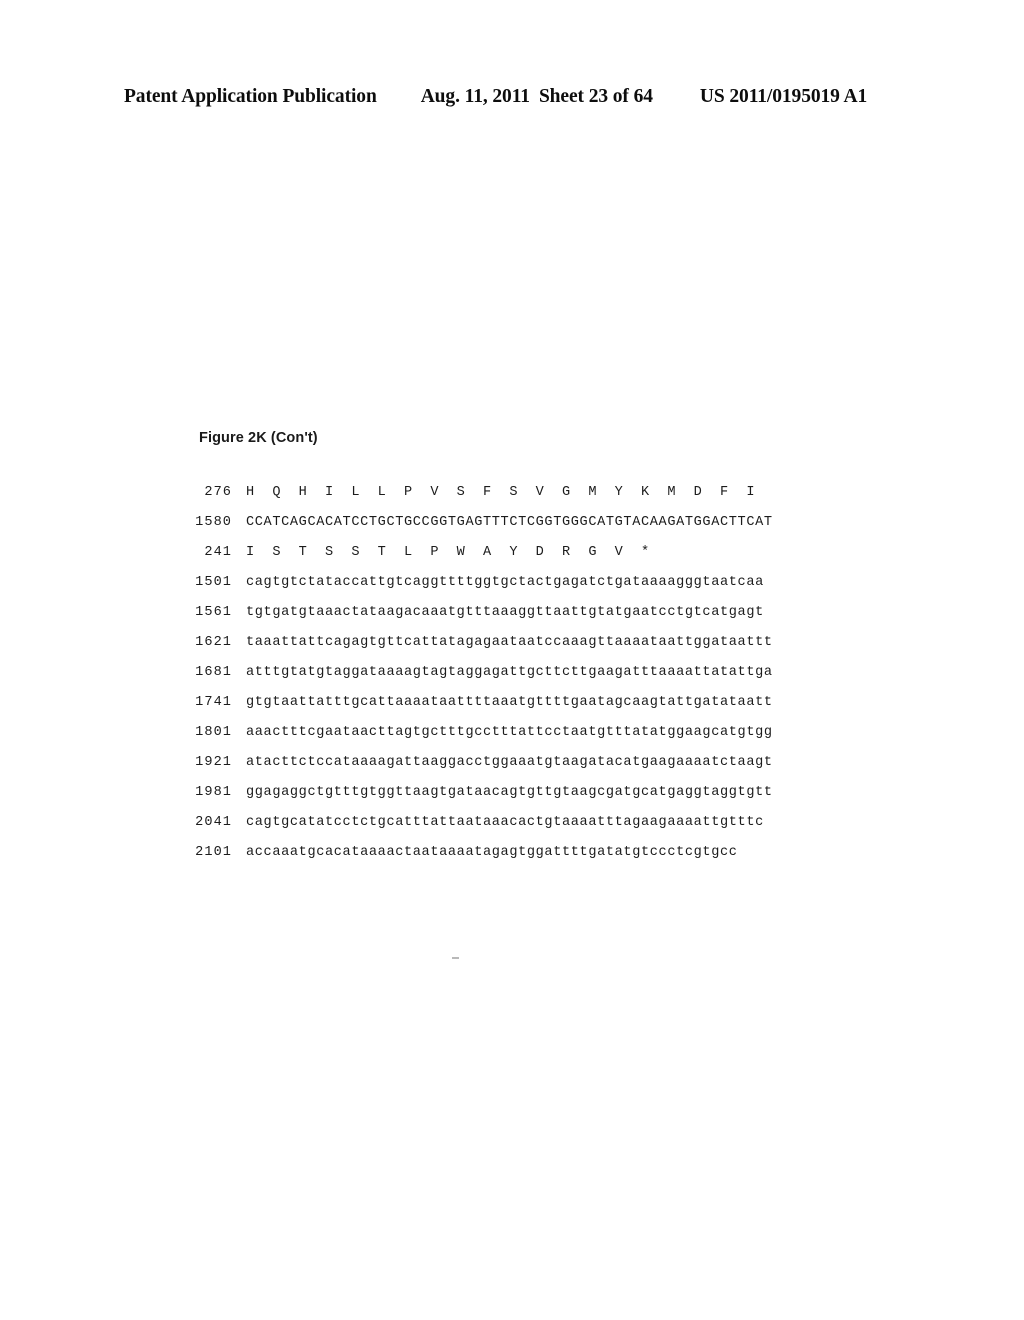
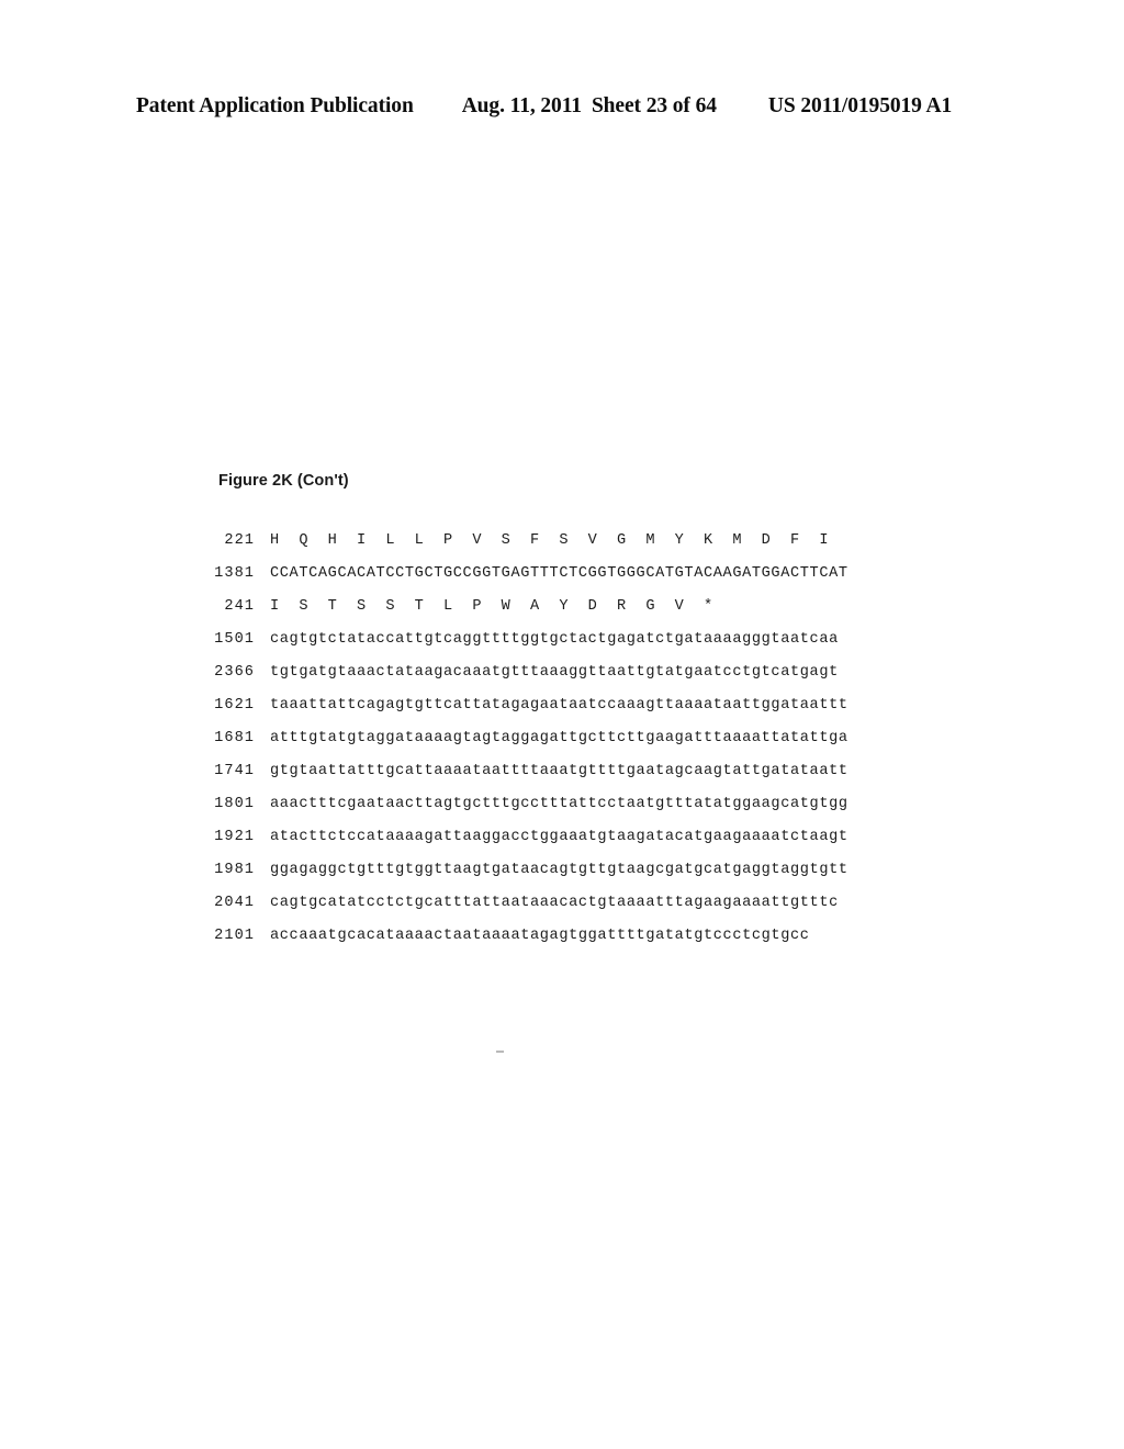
  Patent Application Publication
  Aug. 11, 2011 Sheet 23 of 64
  US 2011/0195019 A1
  Figure 2K (Con't)
- 276
+ 221
  H Q H I L L P V S F S V G M Y K M D F I
- 1580
+ 1381
  CCATCAGCACATCCTGCTGCCGGTGAGTTTCTCGGTGGGCATGTACAAGATGGACTTCAT
  241
  I S T S S T L P W A Y D R G V *
  1501
  cagtgtctataccattgtcaggttttggtgctactgagatctgataaaagggtaatcaa
- 1561
+ 2366
  tgtgatgtaaactataagacaaatgtttaaaggttaattgtatgaatcctgtcatgagt
  1621
  taaattattcagagtgttcattatagagaataatccaaagttaaaataattggataattt
  1681
  atttgtatgtaggataaaagtagtaggagattgcttcttgaagatttaaaattatattga
  1741
  gtgtaattatttgcattaaaataattttaaatgttttgaatagcaagtattgatataatt
  1801
  aaactttcgaataacttagtgctttgcctttattcctaatgtttatatggaagcatgtgg
  1921
  atacttctccataaaagattaaggacctggaaatgtaagatacatgaagaaaatctaagt
  1981
  ggagaggctgtttgtggttaagtgataacagtgttgtaagcgatgcatgaggtaggtgtt
  2041
  cagtgcatatcctctgcatttattaataaacactgtaaaatttagaagaaaattgtttc
  2101
  accaaatgcacataaaactaataaaatagagtggattttgatatgtccctcgtgcc
